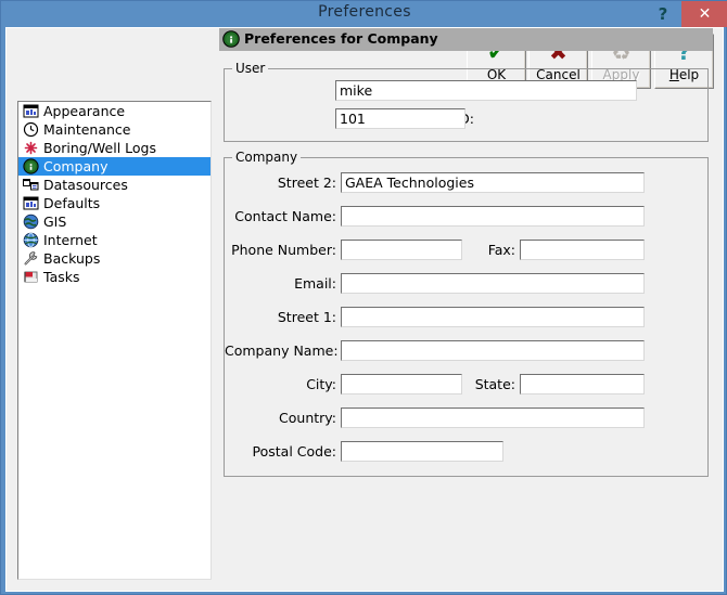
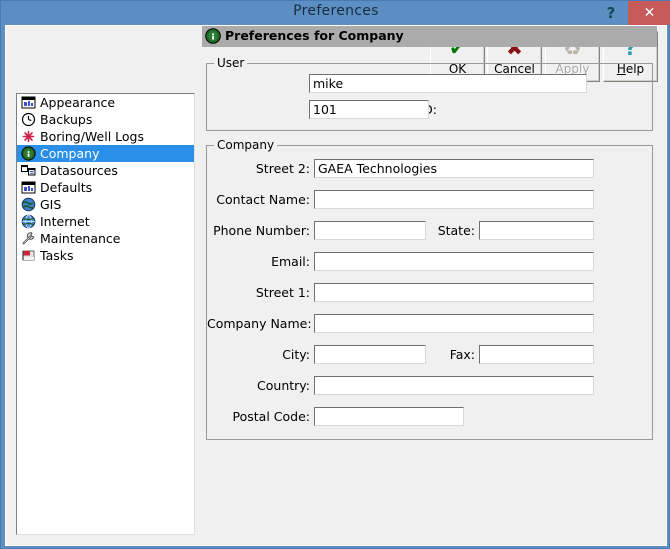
  Preferences
  ?
  ✕
  ✔
  OK
  ✖
  Cancel
  ♻
  Apply
  ?
  Help
  Appearance
- Maintenance
+ Backups
  Boring/Well Logs
  Company
  Datasources
  Defaults
  GIS
  Internet
- Backups
+ Maintenance
  Tasks
  Preferences for Company
  User
  mike
  101
  Company
  Street 2:
  GAEA Technologies
  Contact Name:
  Phone Number:
- Fax:
+ State:
  Email:
  Street 1:
  Company Name:
  City:
- State:
+ Fax:
  Country:
  Postal Code:
